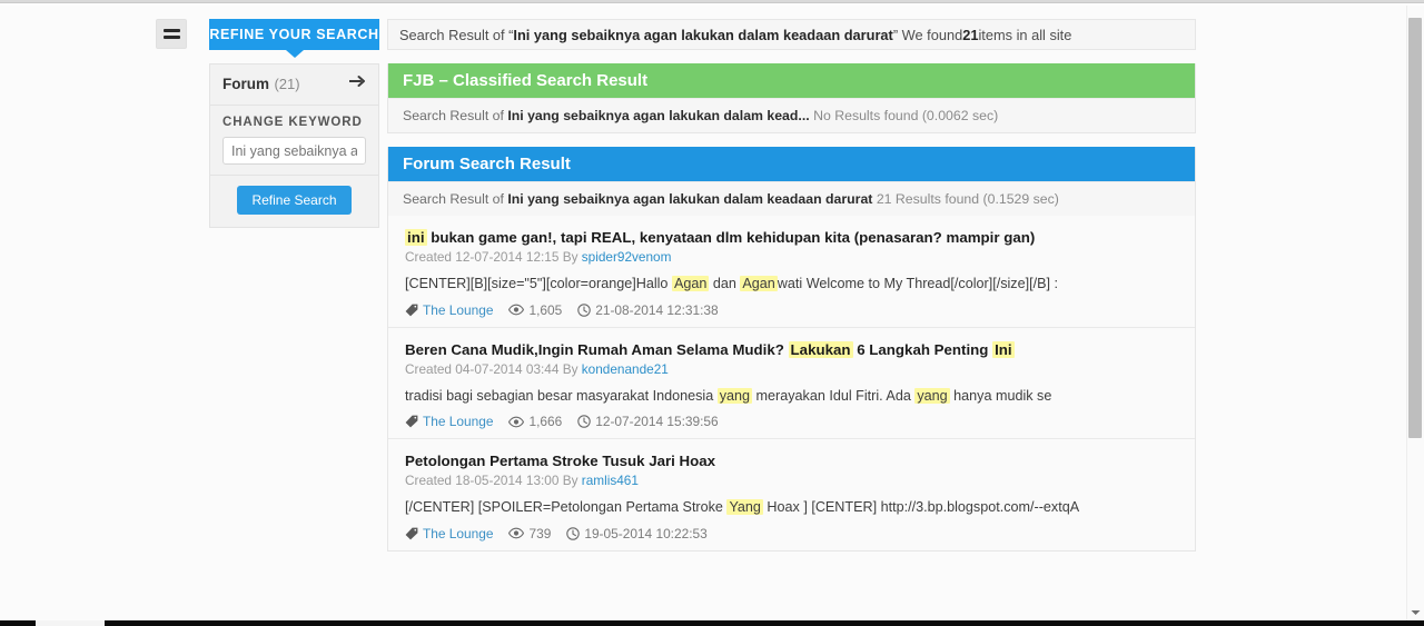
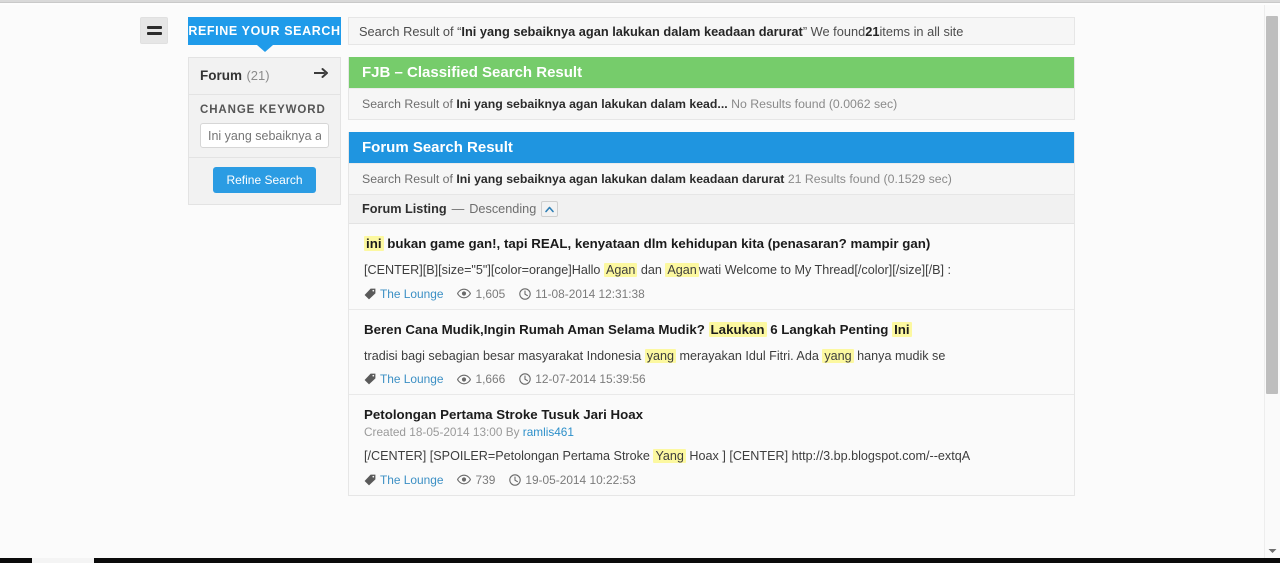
  REFINE YOUR SEARCH
  Forum (21)
  CHANGE KEYWORD
  Refine Search
  Search Result of “
  Ini yang sebaiknya agan lakukan dalam keadaan darurat
  ” We found
  21
  items in all site
  FJB – Classified Search Result
  Search Result of Ini yang sebaiknya agan lakukan dalam kead... No Results found (0.0062 sec)
  Forum Search Result
  Search Result of Ini yang sebaiknya agan lakukan dalam keadaan darurat 21 Results found (0.1529 sec)
+ Forum Listing
+ —
+ Descending
  ini bukan game gan!, tapi REAL, kenyataan dlm kehidupan kita (penasaran? mampir gan)
- Created 12-07-2014 12:15 By spider92venom
  [CENTER][B][size="5"][color=orange]Hallo Agan dan Agan wati Welcome to My Thread[/color][/size][/B] :
  The Lounge
  1,605
- 21-08-2014 12:31:38
+ 11-08-2014 12:31:38
  Beren Cana Mudik,Ingin Rumah Aman Selama Mudik? Lakukan 6 Langkah Penting Ini
- Created 04-07-2014 03:44 By kondenande21
  tradisi bagi sebagian besar masyarakat Indonesia yang merayakan Idul Fitri. Ada yang hanya mudik se
  The Lounge
  1,666
  12-07-2014 15:39:56
  Petolongan Pertama Stroke Tusuk Jari Hoax
  Created 18-05-2014 13:00 By ramlis461
  [/CENTER] [SPOILER=Petolongan Pertama Stroke Yang Hoax ] [CENTER] http://3.bp.blogspot.com/--extqA
  The Lounge
  739
  19-05-2014 10:22:53
